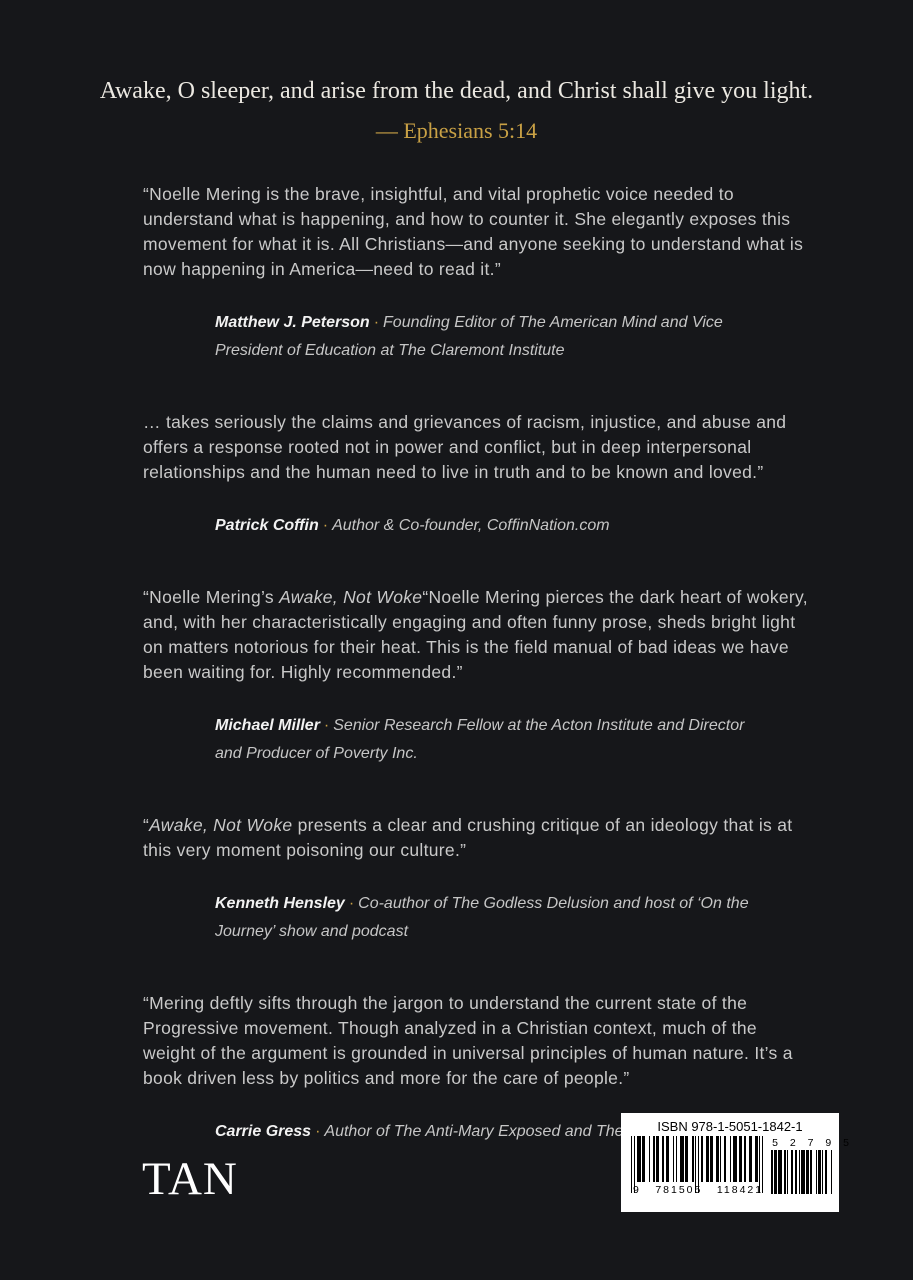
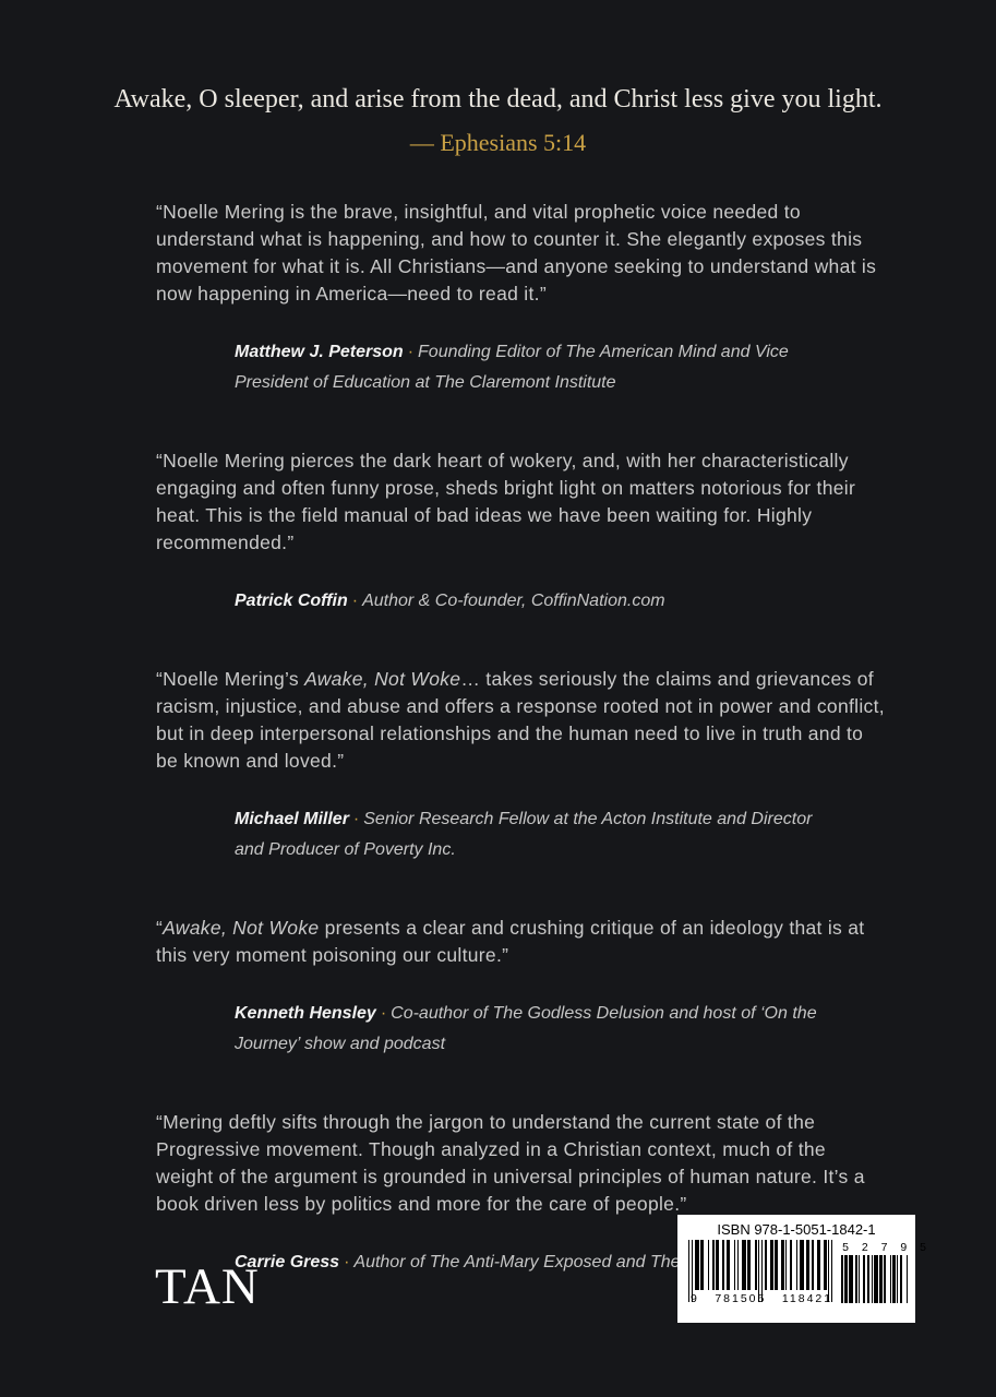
- Awake, O sleeper, and arise from the dead, and Christ shall give you light.
+ Awake, O sleeper, and arise from the dead, and Christ less give you light.
  — Ephesians 5:14
  “Noelle Mering is the brave, insightful, and vital prophetic voice needed to understand what is happening, and how to counter it. She elegantly exposes this movement for what it is. All Christians—and anyone seeking to understand what is now happening in America—need to read it.”
  Matthew J. Peterson · Founding Editor of The American Mind and Vice President of Education at The Claremont Institute
- … takes seriously the claims and grievances of racism, injustice, and abuse and offers a response rooted not in power and conflict, but in deep interpersonal relationships and the human need to live in truth and to be known and loved.”
+ “Noelle Mering pierces the dark heart of wokery, and, with her characteristically engaging and often funny prose, sheds bright light on matters notorious for their heat. This is the field manual of bad ideas we have been waiting for. Highly recommended.”
  Patrick Coffin · Author & Co-founder, CoffinNation.com
- “Noelle Mering’s Awake, Not Woke“Noelle Mering pierces the dark heart of wokery, and, with her characteristically engaging and often funny prose, sheds bright light on matters notorious for their heat. This is the field manual of bad ideas we have been waiting for. Highly recommended.”
+ “Noelle Mering’s Awake, Not Woke… takes seriously the claims and grievances of racism, injustice, and abuse and offers a response rooted not in power and conflict, but in deep interpersonal relationships and the human need to live in truth and to be known and loved.”
  Michael Miller · Senior Research Fellow at the Acton Institute and Director and Producer of Poverty Inc.
  “Awake, Not Woke presents a clear and crushing critique of an ideology that is at this very moment poisoning our culture.”
  Kenneth Hensley · Co-author of The Godless Delusion and host of ‘On the Journey’ show and podcast
  “Mering deftly sifts through the jargon to understand the current state of the Progressive movement. Though analyzed in a Christian context, much of the weight of the argument is grounded in universal principles of human nature. It’s a book driven less by politics and more for the care of people.”
  Carrie Gress · Author of The Anti-Mary Exposed and The
  TAN
  ISBN 978-1-5051-1842-1
  9
  781505
  118421
  5 2 7 9 5
